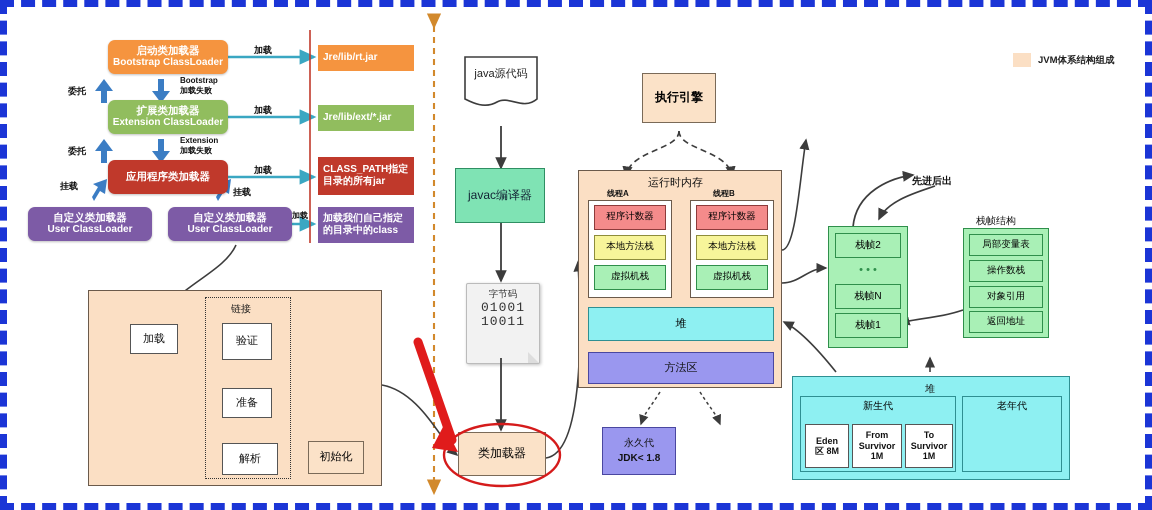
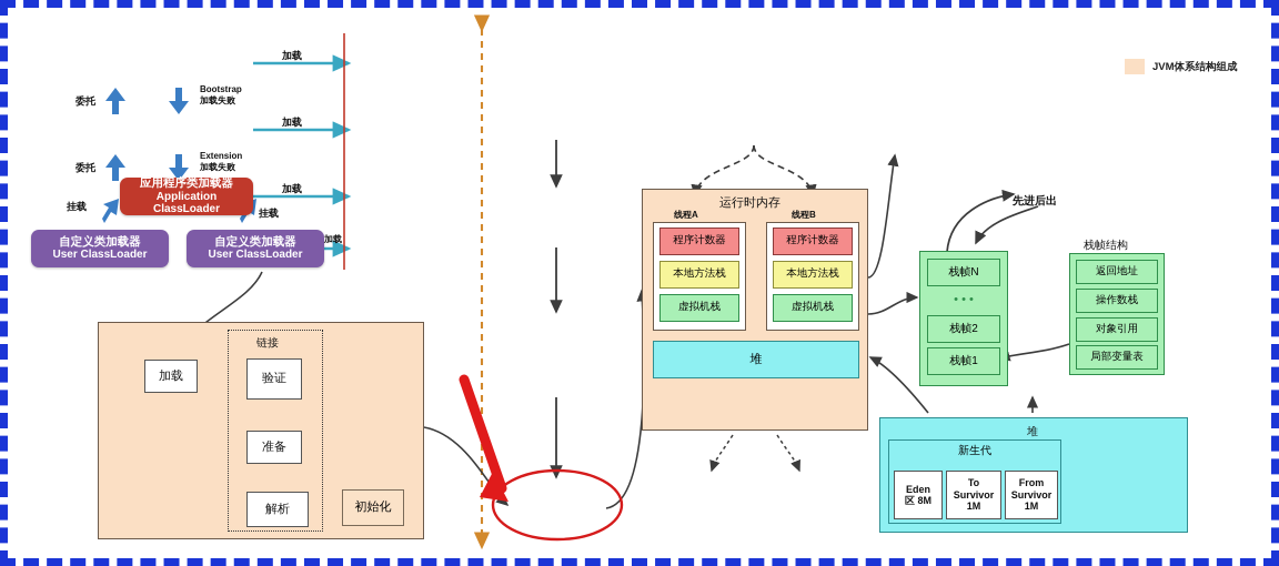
- 启动类加载器
- Bootstrap ClassLoader
- 扩展类加载器
- Extension ClassLoader
  应用程序类加载器
+ Application ClassLoader
  自定义类加载器
  User ClassLoader
  自定义类加载器
  User ClassLoader
- Jre/lib/rt.jar
- Jre/lib/ext/*.jar
- CLASS_PATH指定目录的所有jar
- 加载我们自己指定的目录中的class
  加载
  加载
  加载
  加载
  委托
  委托
  Bootstrap
  加载失败
  Extension
  加载失败
  挂载
  挂载
  链接
  加载
  验证
  准备
  解析
  初始化
- java源代码
- javac编译器
- 字节码
- 01001
- 10011
- 类加载器
  运行时内存
  线程A
  线程B
  程序计数器
  本地方法栈
  虚拟机栈
  程序计数器
  本地方法栈
  虚拟机栈
  堆
- 方法区
- 永久代
- JDK< 1.8
- 执行引擎
  先进后出
- 栈帧2
+ 栈帧N
  • • •
- 栈帧N
+ 栈帧2
  栈帧1
  栈帧结构
- 局部变量表
+ 返回地址
  操作数栈
  对象引用
- 返回地址
+ 局部变量表
  堆
  新生代
- 老年代
  Eden
  区 8M
- From
+ To
  Survivor
  1M
- To
+ From
  Survivor
  1M
  JVM体系结构组成
